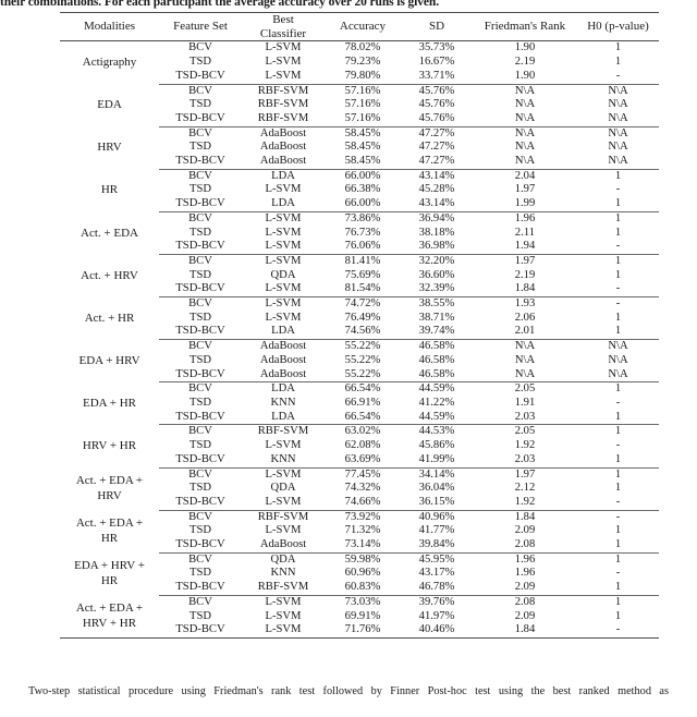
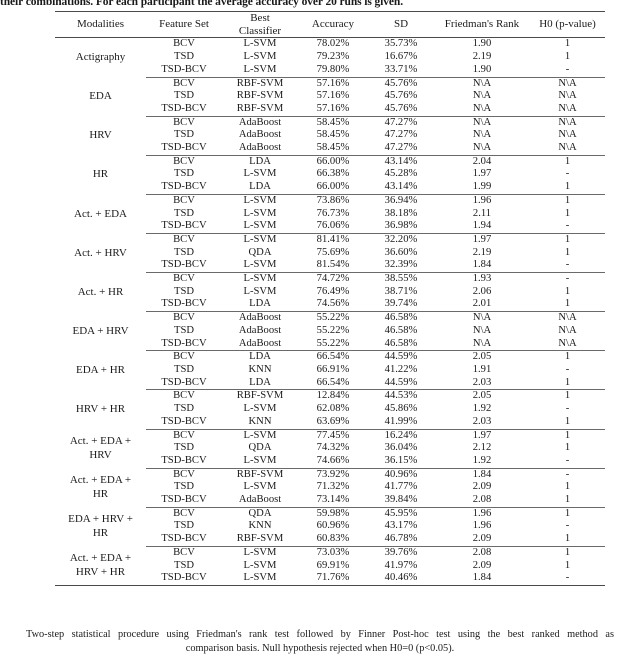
  their combinations. For each participant the average accuracy over 20 runs is given.
  Modalities	Feature Set	Best Classifier	Accuracy	SD	Friedman's Rank	H0 (p-value)
  Actigraphy	BCV	L-SVM	78.02%	35.73%	1.90	1
  TSD	L-SVM	79.23%	16.67%	2.19	1
  TSD-BCV	L-SVM	79.80%	33.71%	1.90	-
  EDA	BCV	RBF-SVM	57.16%	45.76%	N\A	N\A
  TSD	RBF-SVM	57.16%	45.76%	N\A	N\A
  TSD-BCV	RBF-SVM	57.16%	45.76%	N\A	N\A
  HRV	BCV	AdaBoost	58.45%	47.27%	N\A	N\A
  TSD	AdaBoost	58.45%	47.27%	N\A	N\A
  TSD-BCV	AdaBoost	58.45%	47.27%	N\A	N\A
  HR	BCV	LDA	66.00%	43.14%	2.04	1
  TSD	L-SVM	66.38%	45.28%	1.97	-
  TSD-BCV	LDA	66.00%	43.14%	1.99	1
  Act. + EDA	BCV	L-SVM	73.86%	36.94%	1.96	1
  TSD	L-SVM	76.73%	38.18%	2.11	1
  TSD-BCV	L-SVM	76.06%	36.98%	1.94	-
  Act. + HRV	BCV	L-SVM	81.41%	32.20%	1.97	1
  TSD	QDA	75.69%	36.60%	2.19	1
  TSD-BCV	L-SVM	81.54%	32.39%	1.84	-
  Act. + HR	BCV	L-SVM	74.72%	38.55%	1.93	-
  TSD	L-SVM	76.49%	38.71%	2.06	1
  TSD-BCV	LDA	74.56%	39.74%	2.01	1
  EDA + HRV	BCV	AdaBoost	55.22%	46.58%	N\A	N\A
  TSD	AdaBoost	55.22%	46.58%	N\A	N\A
  TSD-BCV	AdaBoost	55.22%	46.58%	N\A	N\A
  EDA + HR	BCV	LDA	66.54%	44.59%	2.05	1
  TSD	KNN	66.91%	41.22%	1.91	-
  TSD-BCV	LDA	66.54%	44.59%	2.03	1
- HRV + HR	BCV	RBF-SVM	63.02%	44.53%	2.05	1
+ HRV + HR	BCV	RBF-SVM	12.84%	44.53%	2.05	1
  TSD	L-SVM	62.08%	45.86%	1.92	-
  TSD-BCV	KNN	63.69%	41.99%	2.03	1
- Act. + EDA +HRV	BCV	L-SVM	77.45%	34.14%	1.97	1
+ Act. + EDA +HRV	BCV	L-SVM	77.45%	16.24%	1.97	1
  TSD	QDA	74.32%	36.04%	2.12	1
  TSD-BCV	L-SVM	74.66%	36.15%	1.92	-
  Act. + EDA +HR	BCV	RBF-SVM	73.92%	40.96%	1.84	-
  TSD	L-SVM	71.32%	41.77%	2.09	1
  TSD-BCV	AdaBoost	73.14%	39.84%	2.08	1
  EDA + HRV +HR	BCV	QDA	59.98%	45.95%	1.96	1
  TSD	KNN	60.96%	43.17%	1.96	-
  TSD-BCV	RBF-SVM	60.83%	46.78%	2.09	1
  Act. + EDA +HRV + HR	BCV	L-SVM	73.03%	39.76%	2.08	1
  TSD	L-SVM	69.91%	41.97%	2.09	1
  TSD-BCV	L-SVM	71.76%	40.46%	1.84	-
  Two-step statistical procedure using Friedman's rank test followed by Finner Post-hoc test using the best ranked method as
+ comparison basis. Null hypothesis rejected when H0=0 (p<0.05).
